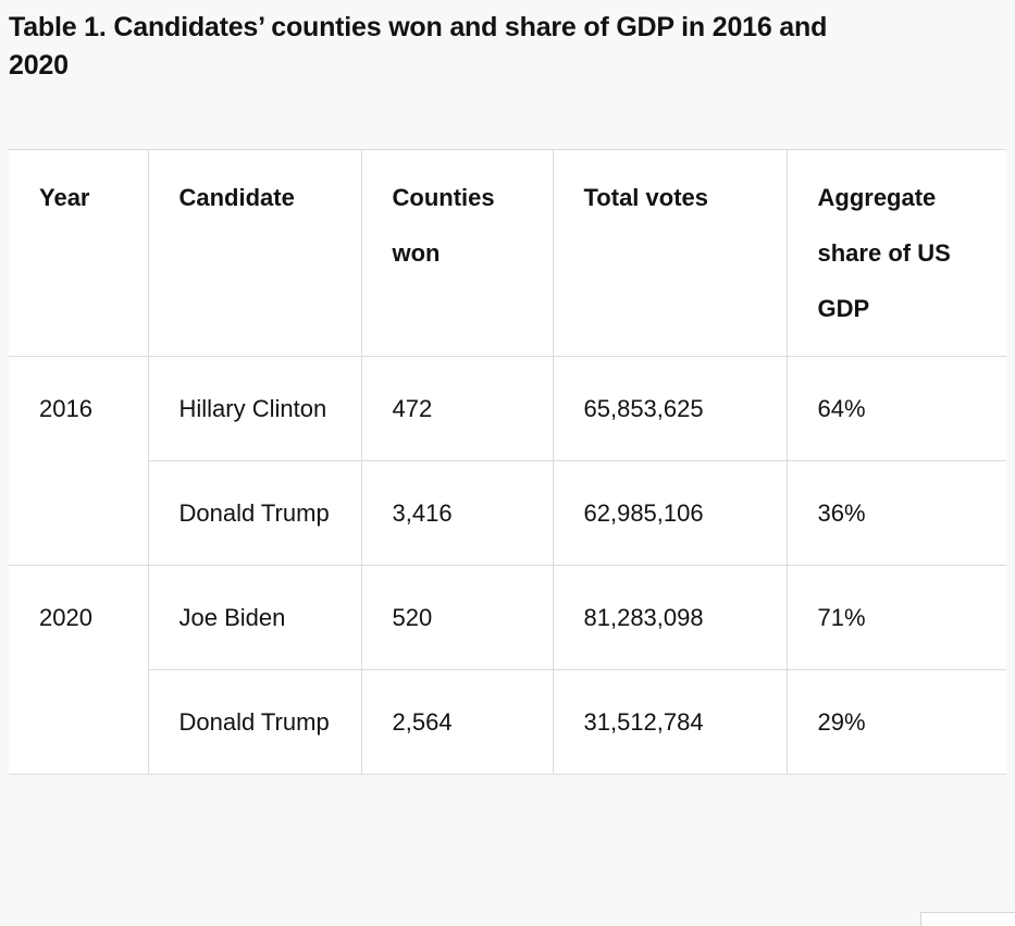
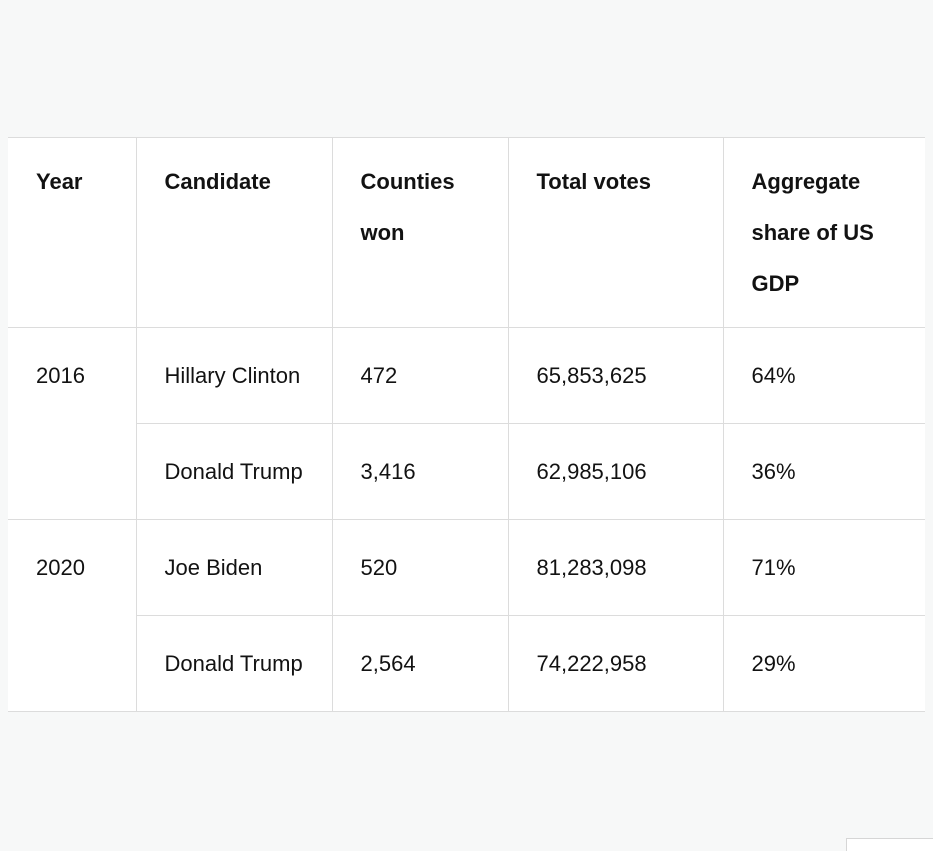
- Table 1. Candidates’ counties won and share of GDP in 2016 and 2020
  Year	Candidate	Counties won	Total votes	Aggregate share of US GDP
  2016	Hillary Clinton	472	65,853,625	64%
  Donald Trump	3,416	62,985,106	36%
  2020	Joe Biden	520	81,283,098	71%
- Donald Trump	2,564	31,512,784	29%
+ Donald Trump	2,564	74,222,958	29%
